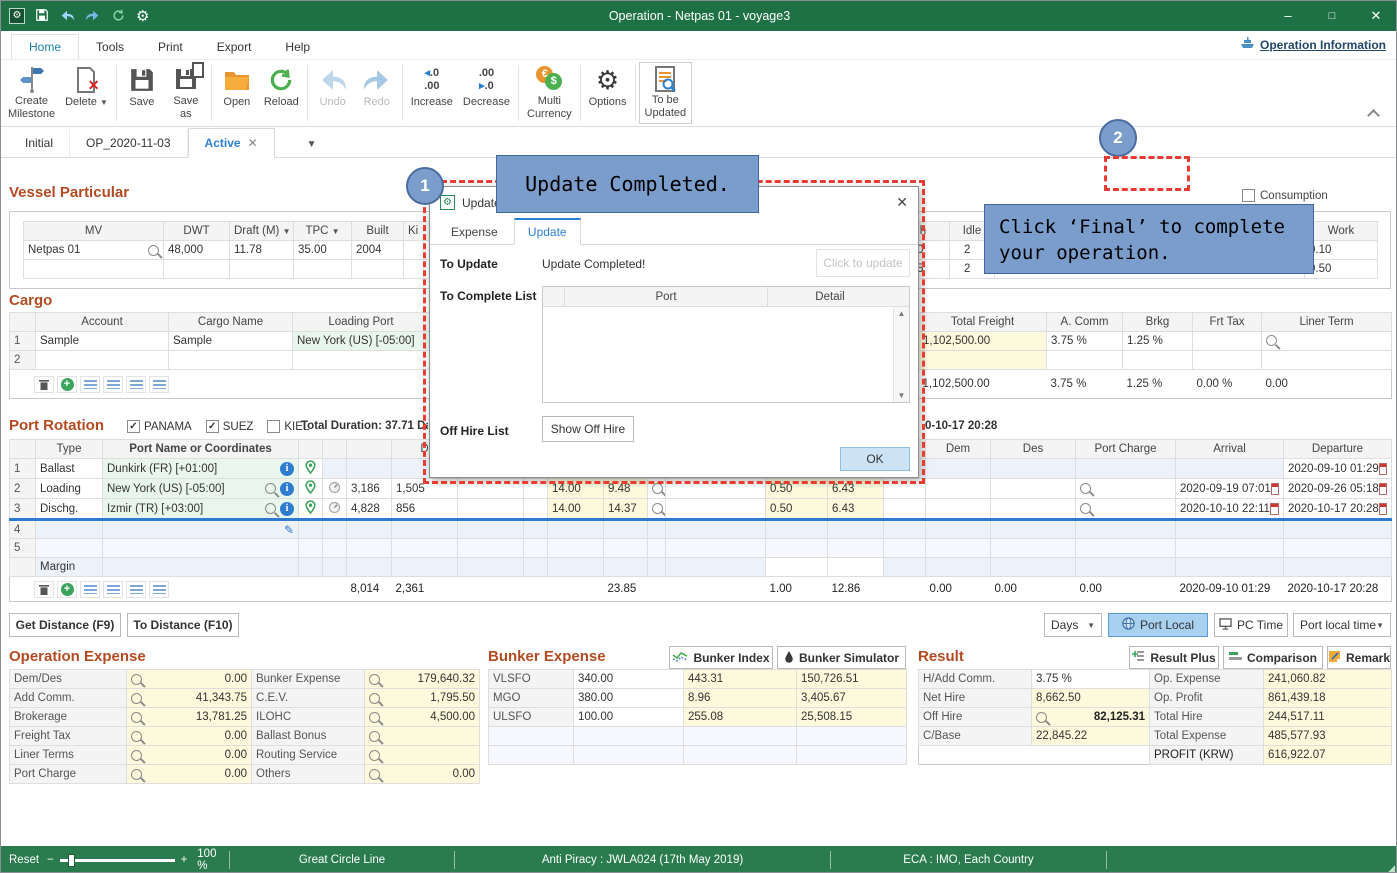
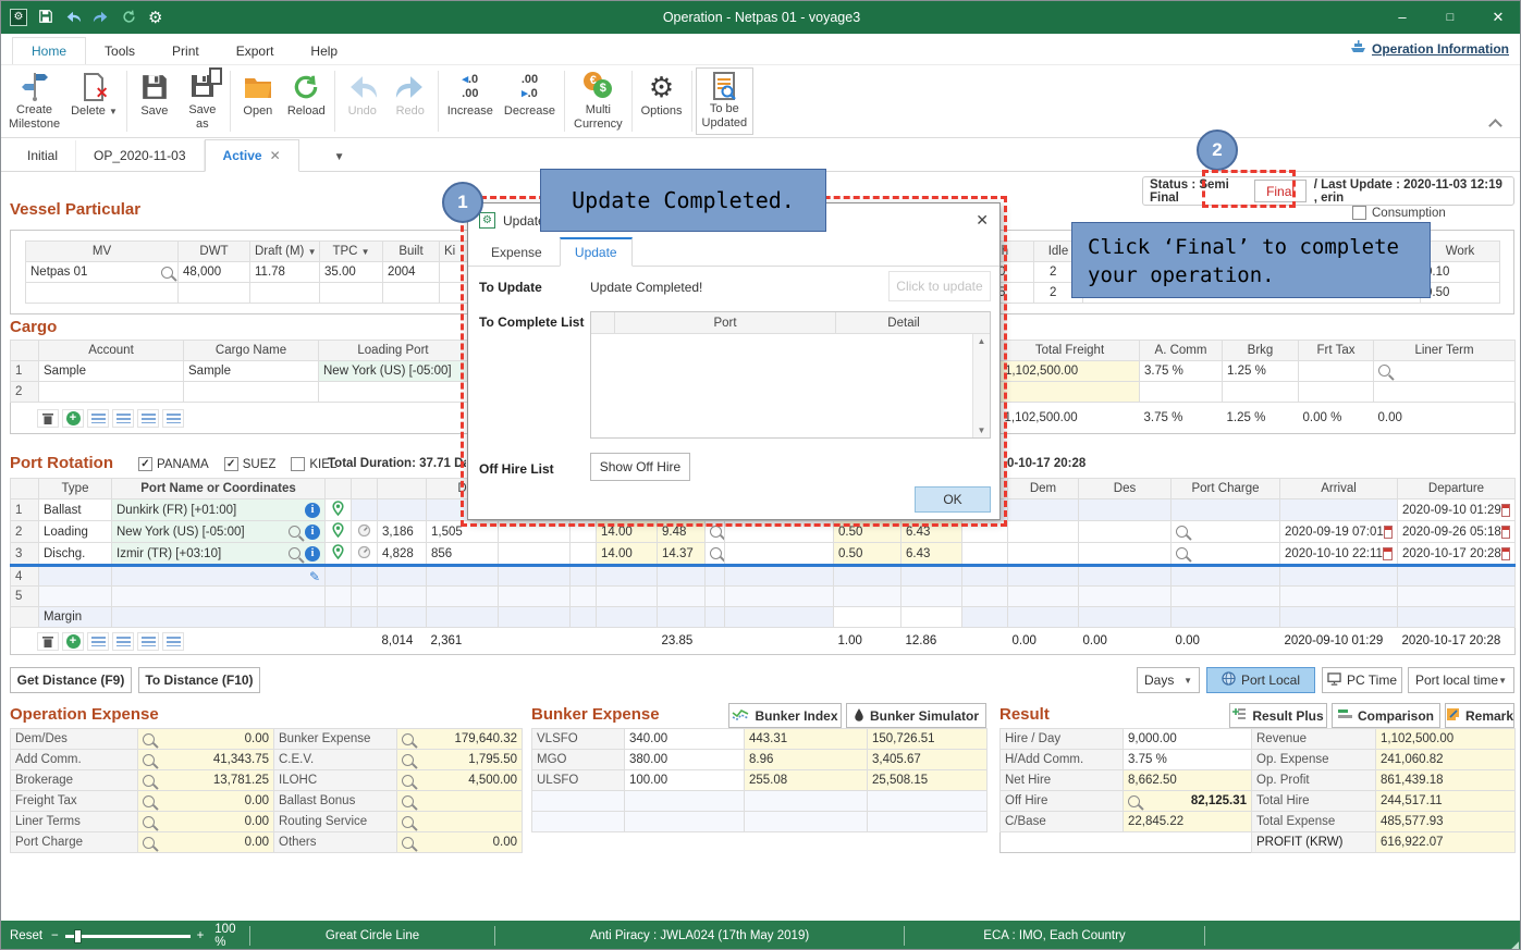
  ⚙
  ⚙
  Operation - Netpas 01 - voyage3
  –
  □
  ✕
  Home
  Tools
  Print
  Export
  Help
  Operation Information
  Create
  Milestone
  ✕
  Delete ▼
  Save
  Save
  as
  Open
  Reload
  Undo
  Redo
  ◂.0
  .00
  Increase
  .00
  ▸.0
  Decrease
  €
  $
  Multi
  Currency
  ⚙
  Options
  To be
  Updated
  Initial
  OP_2020-11-03
  Active ✕
  ▼
+ Status : Semi Final
+ Final
+ / Last Update : 2020-11-03 12:19 , erin
  Vessel Particular
  Consumption
  MV	DWT	Draft (M) ▼	TPC ▼	Built	Ki		h	Idle		Work
  Netpas 01	48,000	11.78	35.00	2004			0	2		.10
  Cargo
  	Account	Cargo Name	Loading Port		Total Freight	A. Comm	Brkg	Frt Tax	Liner Term
  1	Sample	Sample	New York (US) [-05:00]		1,102,500.00	3.75 %	1.25 %
  2
  +		1,102,500.00	3.75 %	1.25 %	0.00 %	0.00
  Port Rotation
  ✓
  PANAMA
  ✓
  SUEZ
  KIEL
  Total Duration: 37.71 D
  0-10-17 20:28
  	Type	Port Name or Coordinates				D										Dem	Des	Port Charge	Arrival	Departure
  1	Ballast	Dunkirk (FR) [+01:00]																		2020-09-10 01:29
  2	Loading	New York (US) [-05:00]			3,186	1,505			14.00	9.48			0.50	6.43					2020-09-19 07:01	2020-09-26 05:18
- 3	Dischg.	Izmir (TR) [+03:00]			4,828	856			14.00	14.37			0.50	6.43					2020-10-10 22:11	2020-10-17 20:28
+ 3	Dischg.	Izmir (TR) [+03:10]			4,828	856			14.00	14.37			0.50	6.43					2020-10-10 22:11	2020-10-17 20:28
  4		✎
  5
  	Margin
  +			8,014	2,361				23.85			1.00	12.86		0.00	0.00	0.00	2020-09-10 01:29	2020-10-17 20:28
  Get Distance (F9)
  To Distance (F10)
  Days
  ▼
  Port Local
  PC Time
  Port local time
  ▼
  Operation Expense
  Dem/Des	0.00	Bunker Expense	179,640.32
  Add Comm.	41,343.75	C.E.V.	1,795.50
  Brokerage	13,781.25	ILOHC	4,500.00
  Freight Tax	0.00	Ballast Bonus
  Liner Terms	0.00	Routing Service
  Port Charge	0.00	Others	0.00
  Bunker Expense
  Bunker Index
  Bunker Simulator
  VLSFO	340.00	443.31	150,726.51
  MGO	380.00	8.96	3,405.67
  ULSFO	100.00	255.08	25,508.15
  Result
  Result Plus
  Comparison
  Remark
+ Hire / Day	9,000.00	Revenue	1,102,500.00
  H/Add Comm.	3.75 %	Op. Expense	241,060.82
  Net Hire	8,662.50	Op. Profit	861,439.18
  Off Hire	82,125.31	Total Hire	244,517.11
  C/Base	22,845.22	Total Expense	485,577.93
  		PROFIT (KRW)	616,922.07
  Reset
  −
  +
  100 %
  Great Circle Line
  Anti Piracy : JWLA024 (17th May 2019)
  ECA : IMO, Each Country
  ◢
  ⚙
  Updat
  ✕
  Expense Update
  To Update
  Update Completed!
  Click to update
  To Complete List
  Port
  Detail
  ▲
  ▼
  Off Hire List
  Show Off Hire
  OK
  1
  Update Completed.
  2
  Click ‘Final’ to complete
  your operation.
